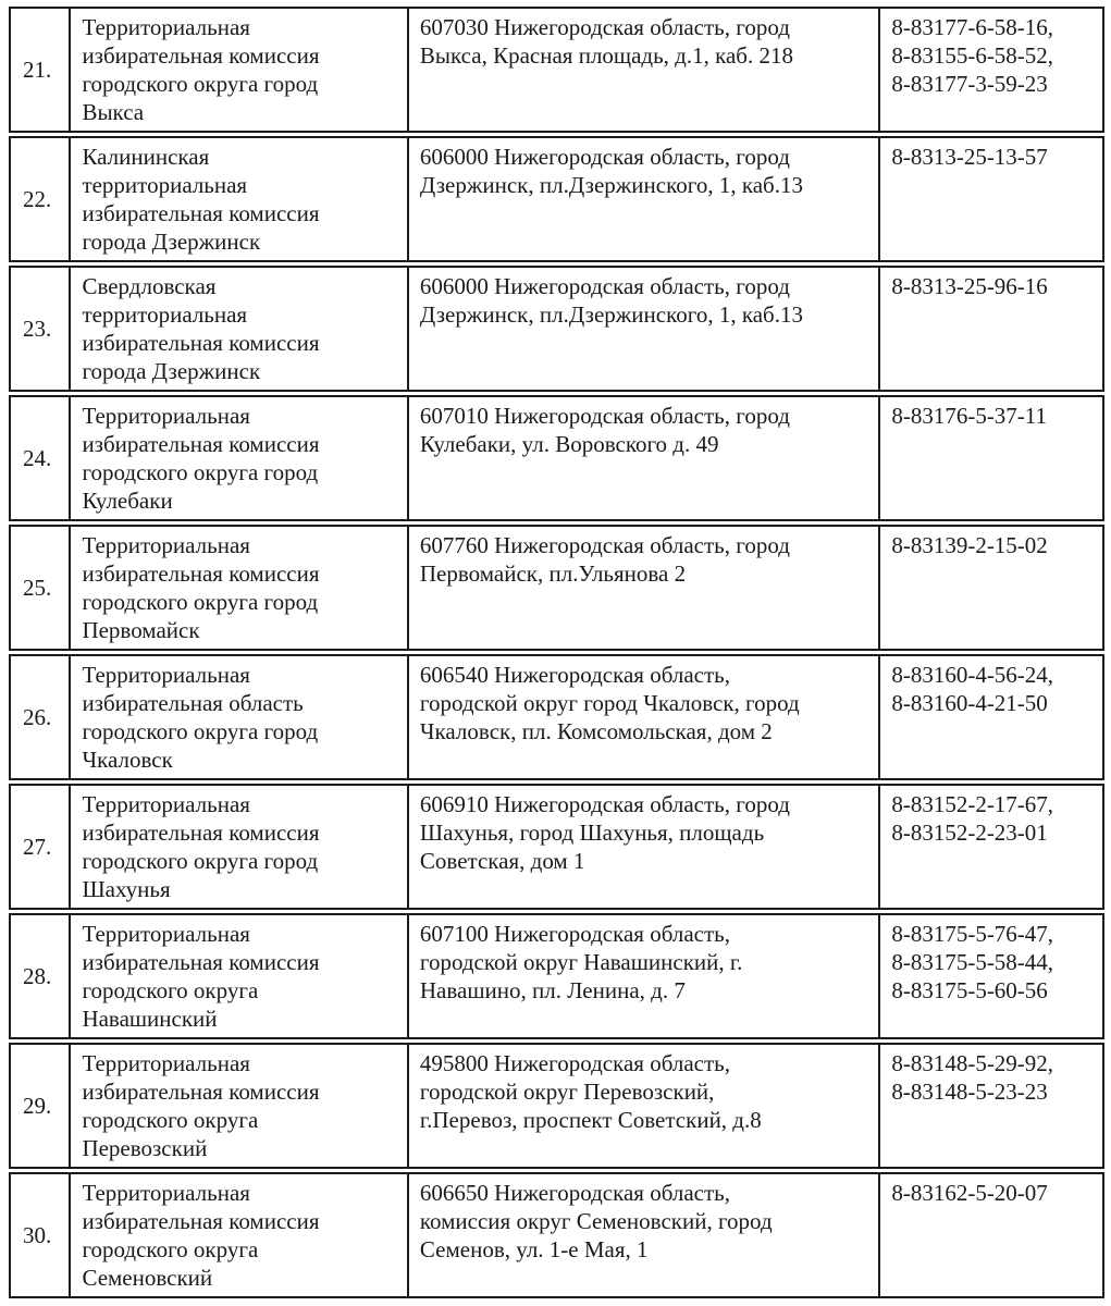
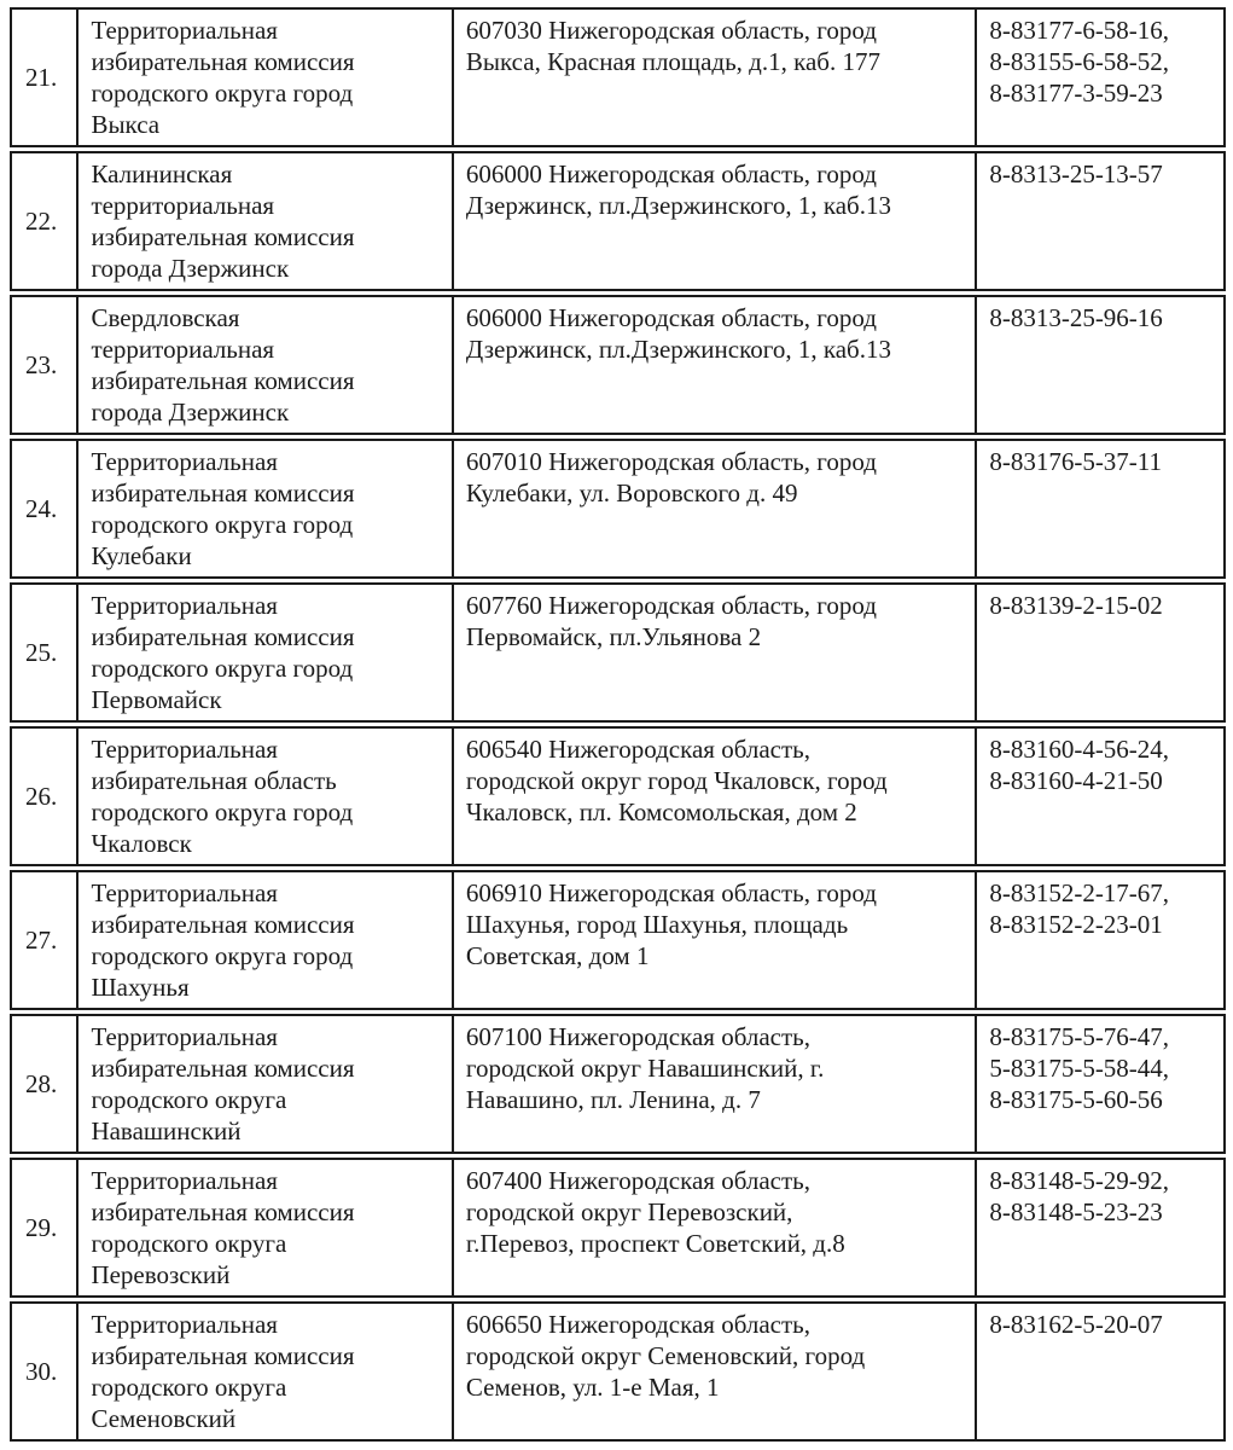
- 21.	Территориальная избирательная комиссия городского округа город Выкса	607030 Нижегородская область, город Выкса, Красная площадь, д.1, каб. 218	8-83177-6-58-16, 8-83155-6-58-52, 8-83177-3-59-23
+ 21.	Территориальная избирательная комиссия городского округа город Выкса	607030 Нижегородская область, город Выкса, Красная площадь, д.1, каб. 177	8-83177-6-58-16, 8-83155-6-58-52, 8-83177-3-59-23
  22.	Калининская территориальная избирательная комиссия города Дзержинск	606000 Нижегородская область, город Дзержинск, пл.Дзержинского, 1, каб.13	8-8313-25-13-57
  23.	Свердловская территориальная избирательная комиссия города Дзержинск	606000 Нижегородская область, город Дзержинск, пл.Дзержинского, 1, каб.13	8-8313-25-96-16
  24.	Территориальная избирательная комиссия городского округа город Кулебаки	607010 Нижегородская область, город Кулебаки, ул. Воровского д. 49	8-83176-5-37-11
  25.	Территориальная избирательная комиссия городского округа город Первомайск	607760 Нижегородская область, город Первомайск, пл.Ульянова 2	8-83139-2-15-02
  26.	Территориальная избирательная область городского округа город Чкаловск	606540 Нижегородская область, городской округ город Чкаловск, город Чкаловск, пл. Комсомольская, дом 2	8-83160-4-56-24, 8-83160-4-21-50
  27.	Территориальная избирательная комиссия городского округа город Шахунья	606910 Нижегородская область, город Шахунья, город Шахунья, площадь Советская, дом 1	8-83152-2-17-67, 8-83152-2-23-01
- 28.	Территориальная избирательная комиссия городского округа Навашинский	607100 Нижегородская область, городской округ Навашинский, г. Навашино, пл. Ленина, д. 7	8-83175-5-76-47, 8-83175-5-58-44, 8-83175-5-60-56
+ 28.	Территориальная избирательная комиссия городского округа Навашинский	607100 Нижегородская область, городской округ Навашинский, г. Навашино, пл. Ленина, д. 7	8-83175-5-76-47, 5-83175-5-58-44, 8-83175-5-60-56
- 29.	Территориальная избирательная комиссия городского округа Перевозский	495800 Нижегородская область, городской округ Перевозский, г.Перевоз, проспект Советский, д.8	8-83148-5-29-92, 8-83148-5-23-23
+ 29.	Территориальная избирательная комиссия городского округа Перевозский	607400 Нижегородская область, городской округ Перевозский, г.Перевоз, проспект Советский, д.8	8-83148-5-29-92, 8-83148-5-23-23
- 30.	Территориальная избирательная комиссия городского округа Семеновский	606650 Нижегородская область, комиссия округ Семеновский, город Семенов, ул. 1-е Мая, 1	8-83162-5-20-07
+ 30.	Территориальная избирательная комиссия городского округа Семеновский	606650 Нижегородская область, городской округ Семеновский, город Семенов, ул. 1-е Мая, 1	8-83162-5-20-07
